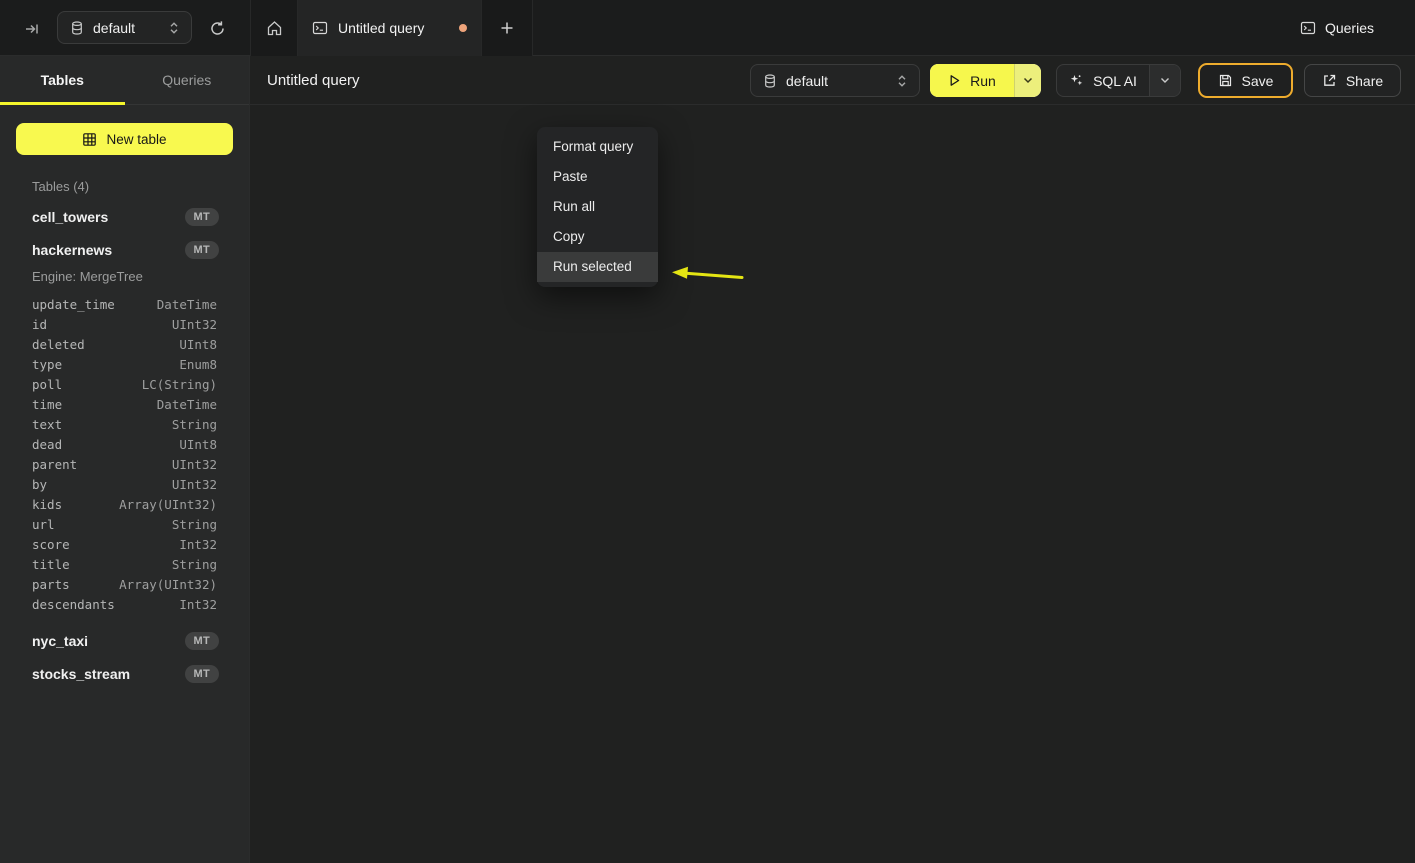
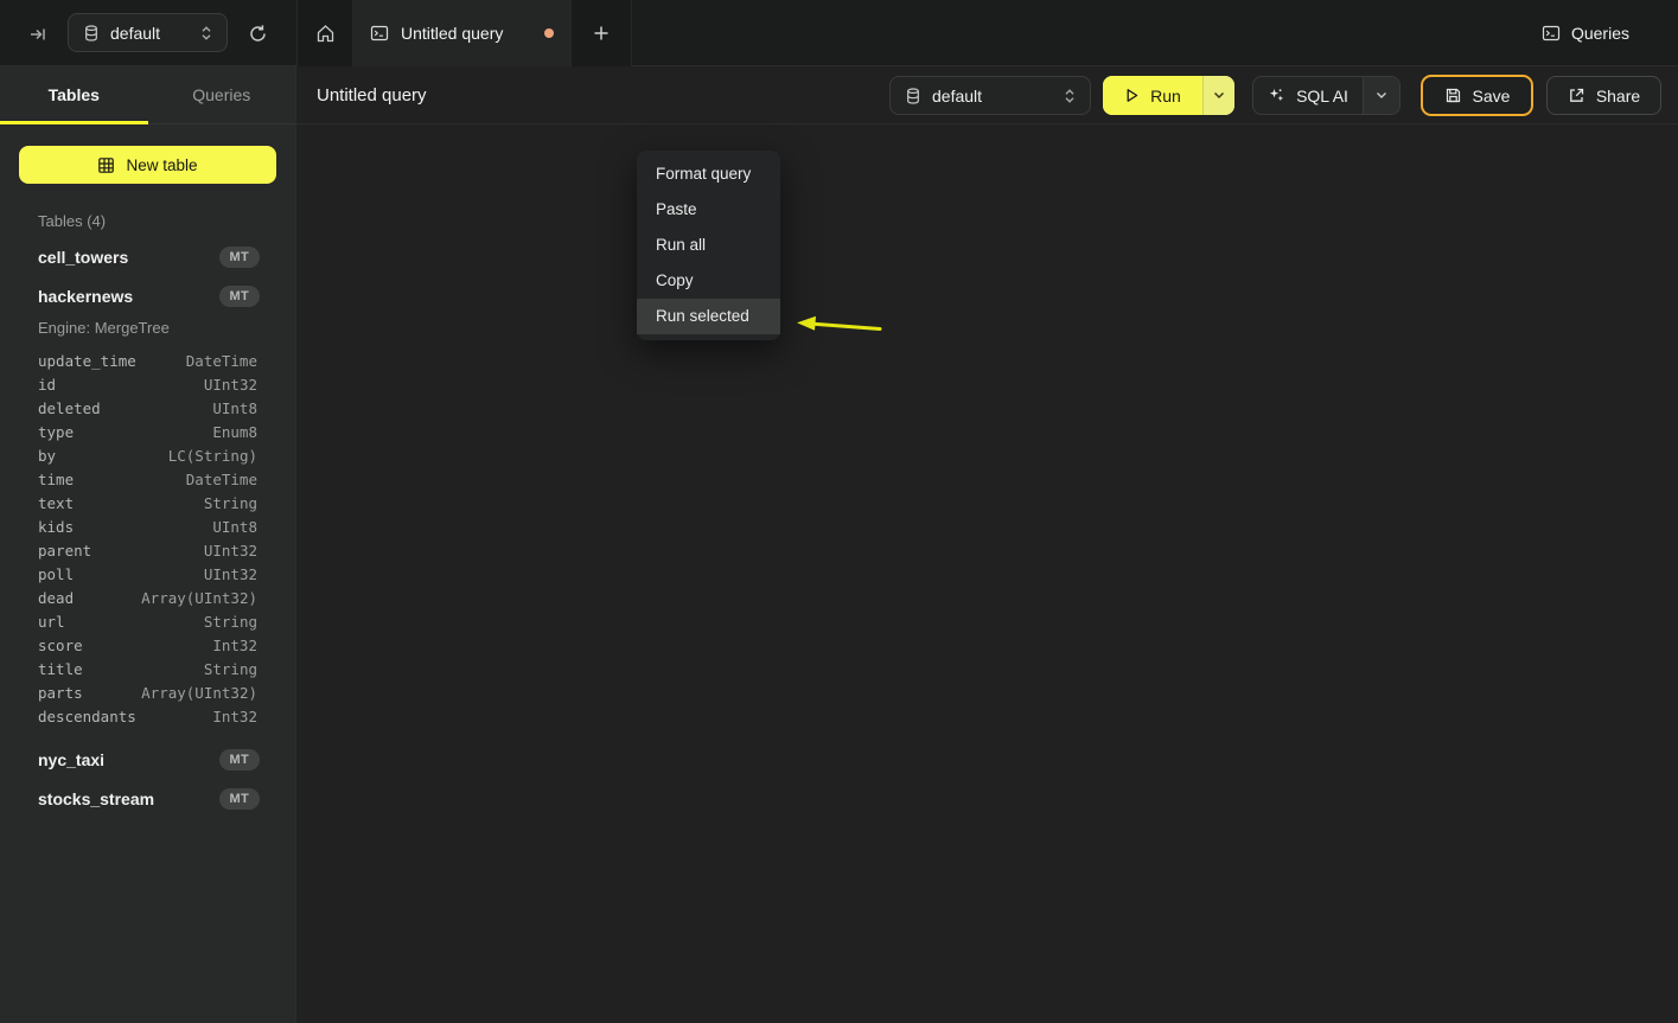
  default
  Untitled query
  Queries
  Tables
  Queries
  New table
  Tables (4)
  cell_towers
  MT
  hackernews
  MT
  Engine: MergeTree
  update_time
  DateTime
  id
  UInt32
  deleted
  UInt8
  type
  Enum8
- poll
+ by
  LC(String)
  time
  DateTime
  text
  String
- dead
+ kids
  UInt8
  parent
  UInt32
- by
+ poll
  UInt32
- kids
+ dead
  Array(UInt32)
  url
  String
  score
  Int32
  title
  String
  parts
  Array(UInt32)
  descendants
  Int32
  nyc_taxi
  MT
  stocks_stream
  MT
  Untitled query
  default
  Run
  SQL AI
  Save
  Share
  Format query
  Paste
  Run all
  Copy
  Run selected
